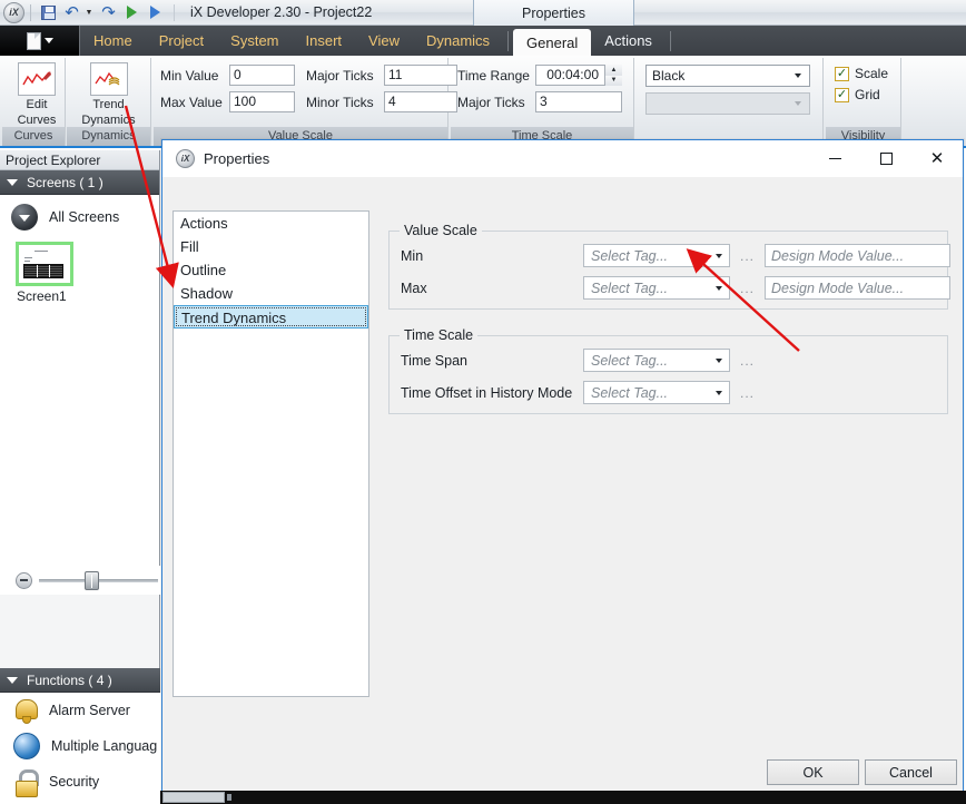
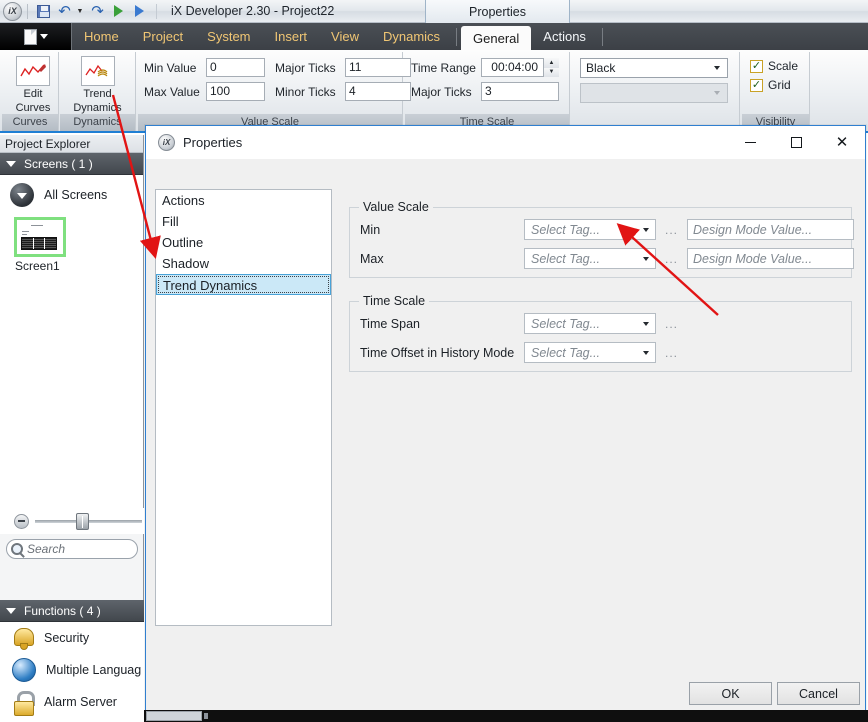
  iX
  ↶
  ↷
  iX Developer 2.30 - Project22
  Properties
  Home
  Project
  System
  Insert
  View
  Dynamics
  General
  Actions
  Edit
  Curves
  Curves
  Trend
  Dynamics
  Dynamic
  Min Value
  0
  Major Ticks
  11
  Max Value
  100
  Minor Ticks
  4
  Value Scale
  Time Range
  00:04:00
  Major Ticks
  3
  Time Scale
  Black
  ✓
  Scale
  ✓
  Grid
  Visibility
  Project Explorer
  Screens ( 1 )
  All Screens
  Screen1
+ Search
  Functions ( 4 )
- Alarm Server
+ Security
  Multiple Languag
- Security
+ Alarm Server
  iX
  Properties
  ✕
  Actions
  Fill
  Outline
  Shadow
  Trend Dynamics
  Value Scale
  Min
  Select Tag...
  ...
  Design Mode Value...
  Max
  Select Tag...
  ...
  Design Mode Value...
  Time Scale
  Time Span
  Select Tag...
  ...
  Time Offset in History Mode
  Select Tag...
  ...
  OK
  Cancel
